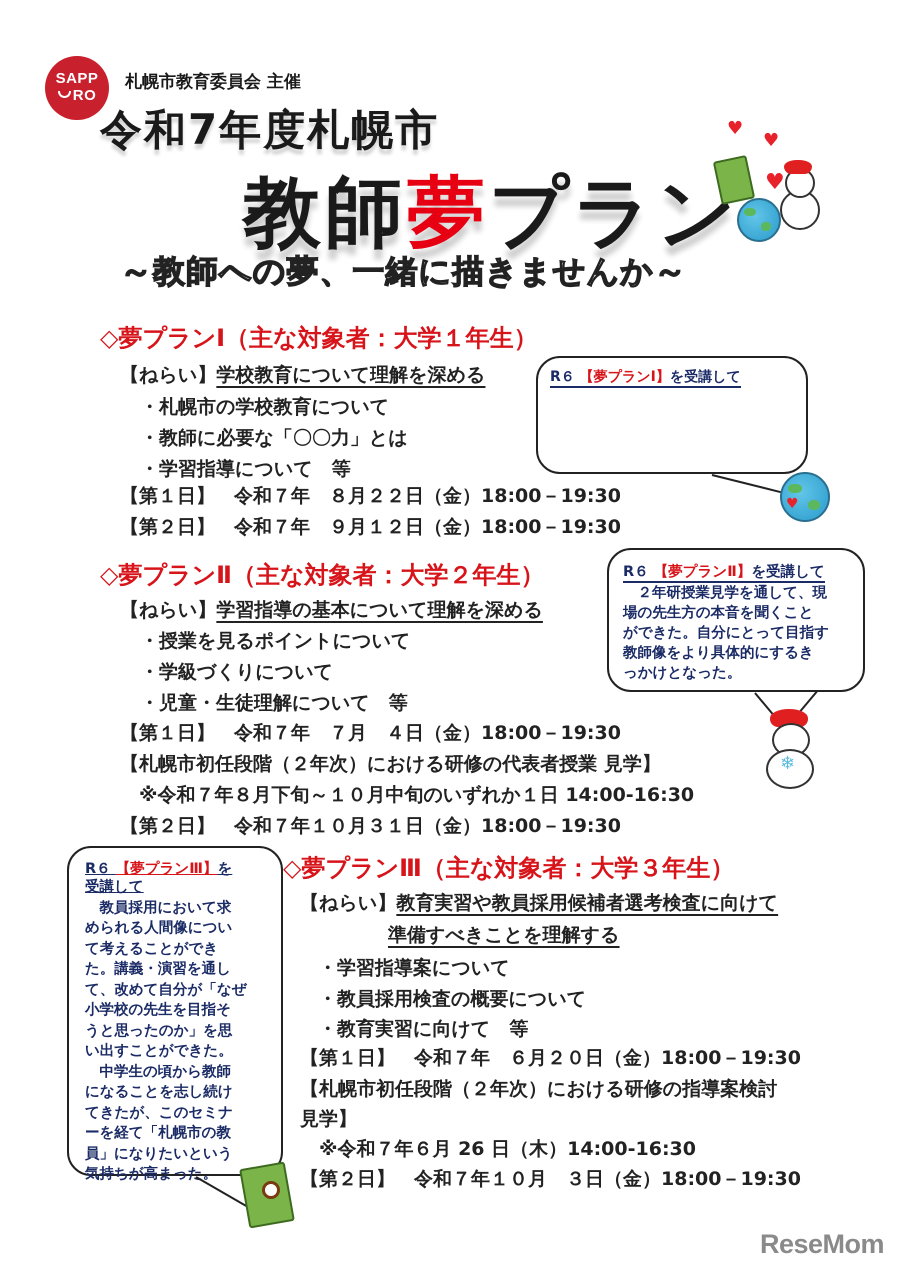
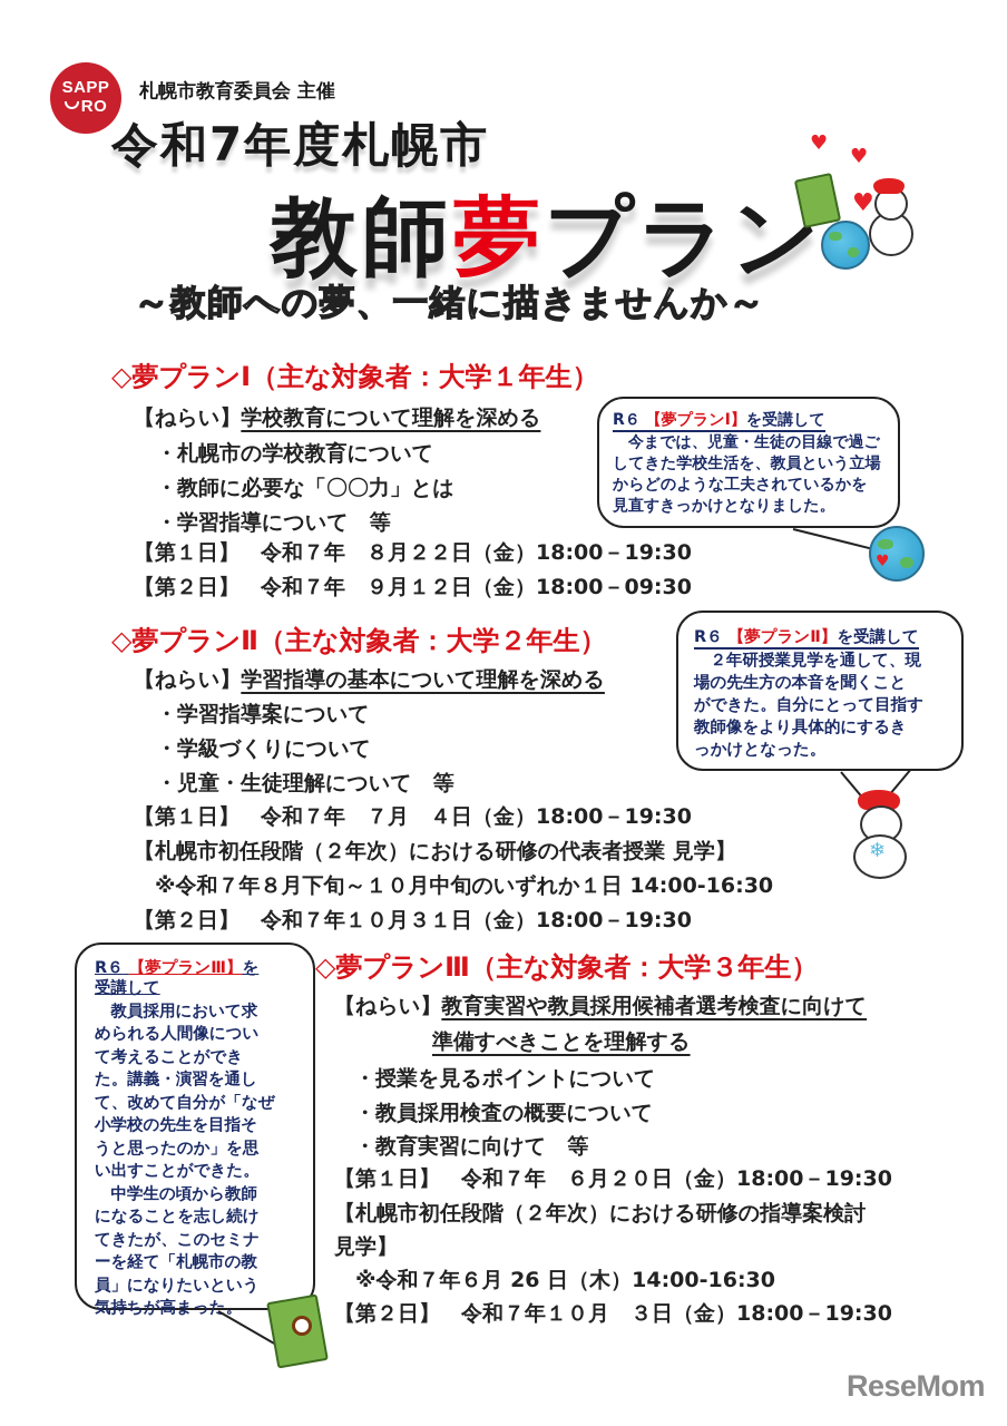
  SAPP
  RO
  札幌市教育委員会 主催
  令和7年度札幌市
  教師夢プラン
  ～教師への夢、一緒に描きませんか～
  ♥
  ♥
  ♥
  ◇夢プランⅠ（主な対象者：大学１年生）
  【ねらい】学校教育について理解を深める
  ・札幌市の学校教育について
  ・教師に必要な「〇〇力」とは
  ・学習指導について 等
  【第１日】 令和７年 ８月２２日（金）18:00－19:30
- 【第２日】 令和７年 ９月１２日（金）18:00－19:30
+ 【第２日】 令和７年 ９月１２日（金）18:00－09:30
  R６ 【夢プランⅠ】を受講して
+ 今までは、児童・生徒の目線で過ご
+ してきた学校生活を、教員という立場
+ からどのような工夫されているかを
+ 見直すきっかけとなりました。
  ♥
  ◇夢プランⅡ（主な対象者：大学２年生）
  【ねらい】学習指導の基本について理解を深める
- ・授業を見るポイントについて
+ ・学習指導案について
  ・学級づくりについて
  ・児童・生徒理解について 等
  【第１日】 令和７年 ７月 ４日（金）18:00－19:30
  【札幌市初任段階（２年次）における研修の代表者授業 見学】
  ※令和７年８月下旬～１０月中旬のいずれか１日 14:00-16:30
  【第２日】 令和７年１０月３１日（金）18:00－19:30
  R６ 【夢プランⅡ】を受講して
  ２年研授業見学を通して、現
  場の先生方の本音を聞くこと
  ができた。自分にとって目指す
  教師像をより具体的にするき
  っかけとなった。
  ❄
  R６ 【夢プランⅢ】を
  受講して
  教員採用において求
  められる人間像につい
  て考えることができ
  た。講義・演習を通し
  て、改めて自分が「なぜ
  小学校の先生を目指そ
  うと思ったのか」を思
  い出すことができた。
  中学生の頃から教師
  になることを志し続け
  てきたが、このセミナ
  ーを経て「札幌市の教
  員」になりたいという
  気持ちが高まった。
  ◇夢プランⅢ（主な対象者：大学３年生）
  【ねらい】教育実習や教員採用候補者選考検査に向けて
  準備すべきことを理解する
- ・学習指導案について
+ ・授業を見るポイントについて
  ・教員採用検査の概要について
  ・教育実習に向けて 等
  【第１日】 令和７年 ６月２０日（金）18:00－19:30
  【札幌市初任段階（２年次）における研修の指導案検討
  見学】
  ※令和７年６月 26 日（木）14:00-16:30
  【第２日】 令和７年１０月 ３日（金）18:00－19:30
  ReseMom
